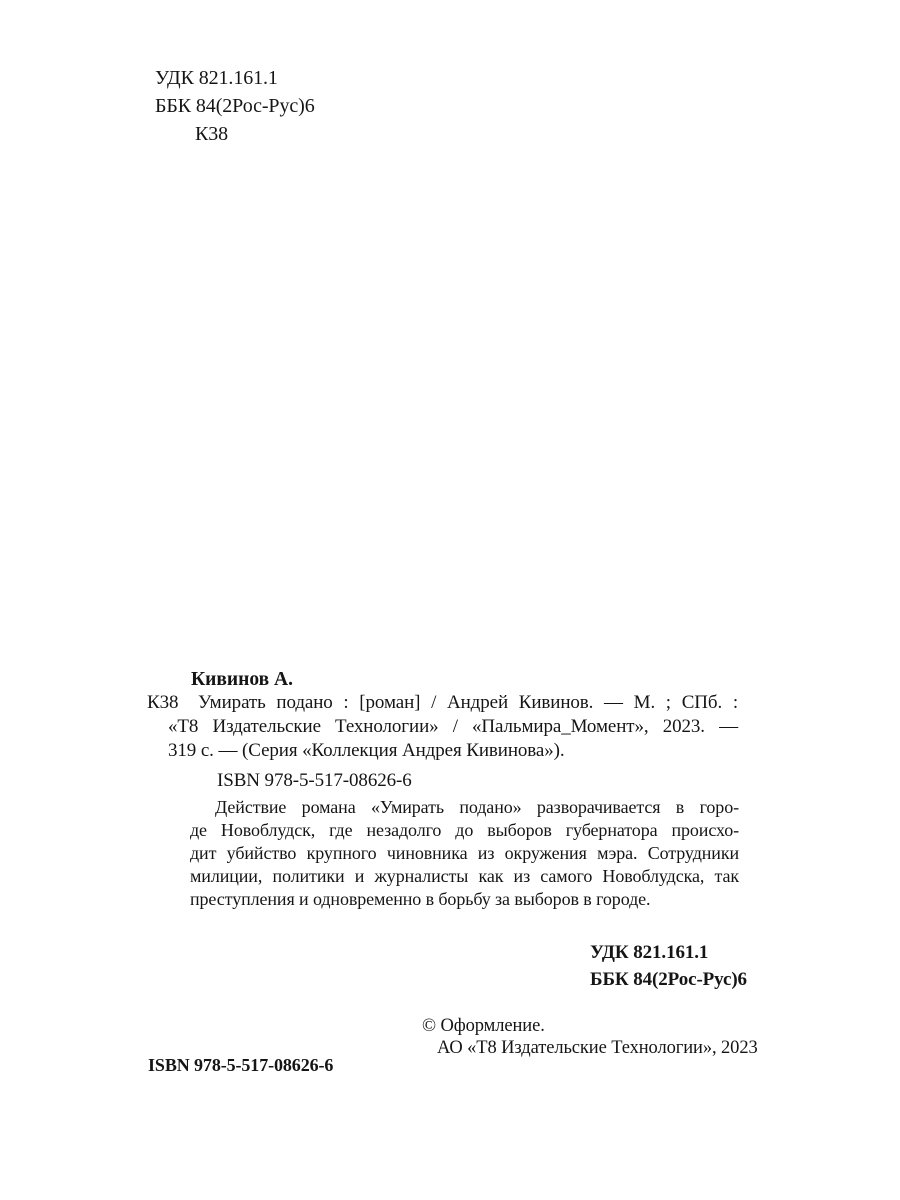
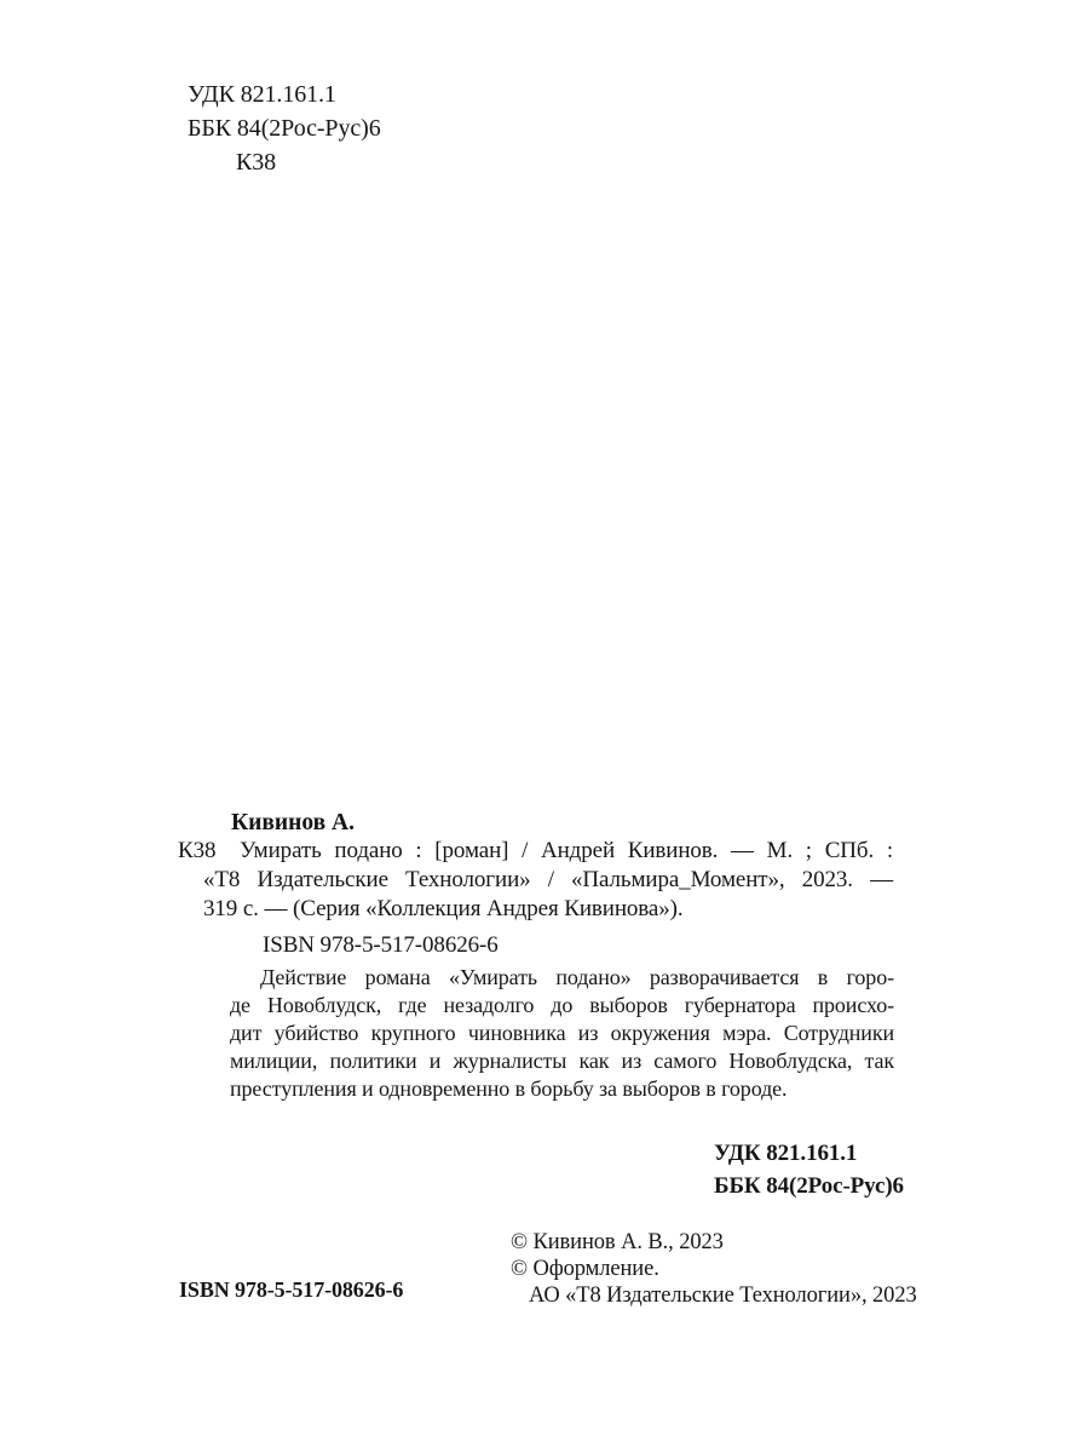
  УДК 821.161.1
  ББК 84(2Рос-Рус)6
  К38
  Кивинов А.
  К38
  Умирать подано : [роман] / Андрей Кивинов. — М. ; СПб. :
  «Т8 Издательские Технологии» / «Пальмира_Момент», 2023. —
  319 с. — (Серия «Коллекция Андрея Кивинова»).
  ISBN 978-5-517-08626-6
  Действие романа «Умирать подано» разворачивается в горо-
  де Новоблудск, где незадолго до выборов губернатора происхо-
  дит убийство крупного чиновника из окружения мэра. Сотрудники
  милиции, политики и журналисты как из самого Новоблудска, так
  преступления и одновременно в борьбу за выборов в городе.
  УДК 821.161.1
  ББК 84(2Рос-Рус)6
+ © Кивинов А. В., 2023
  © Оформление.
  АО «Т8 Издательские Технологии», 2023
  ISBN 978-5-517-08626-6
